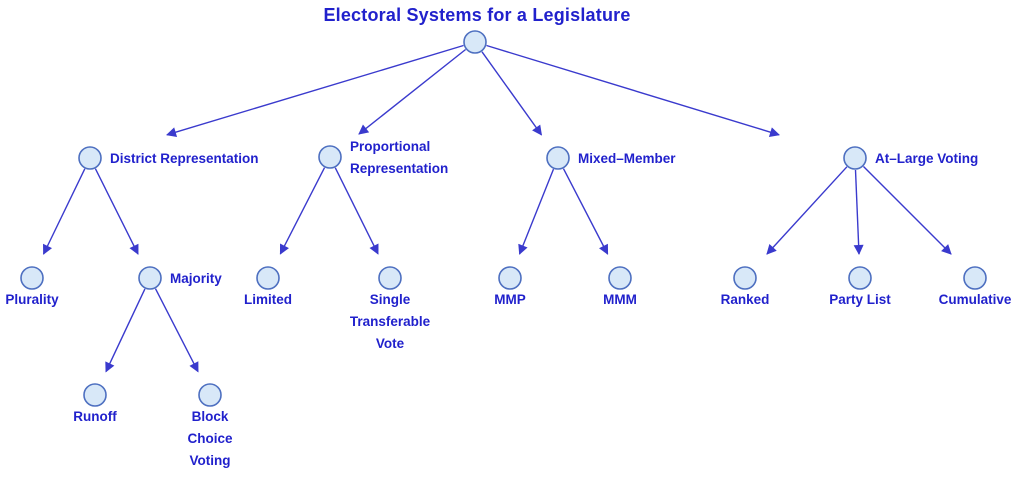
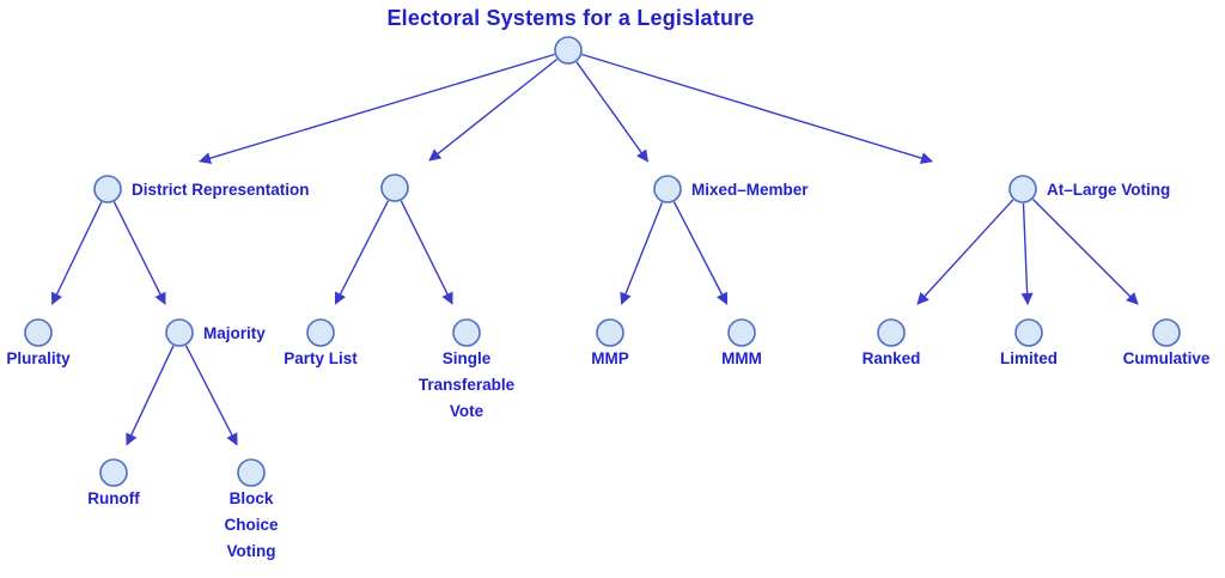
  Electoral Systems for a Legislature
  District Representation
- Proportional Representation
  Mixed–Member
  At–Large Voting
  Plurality
  Majority
- Limited
+ Party List
  Single Transferable Vote
  MMP
  MMM
  Ranked
- Party List
+ Limited
  Cumulative
  Runoff
  Block Choice Voting
